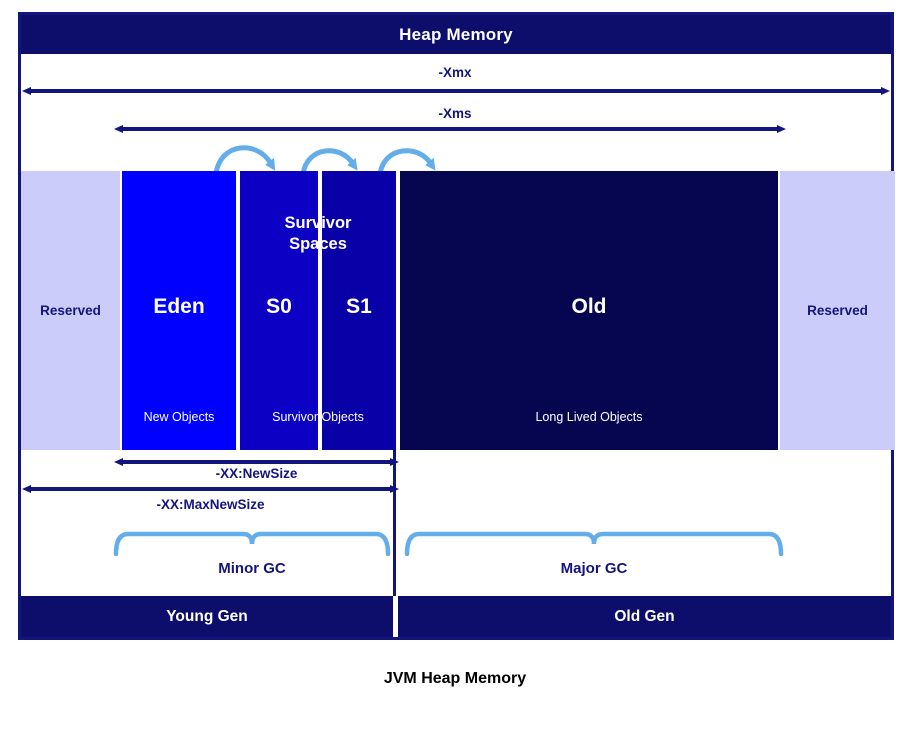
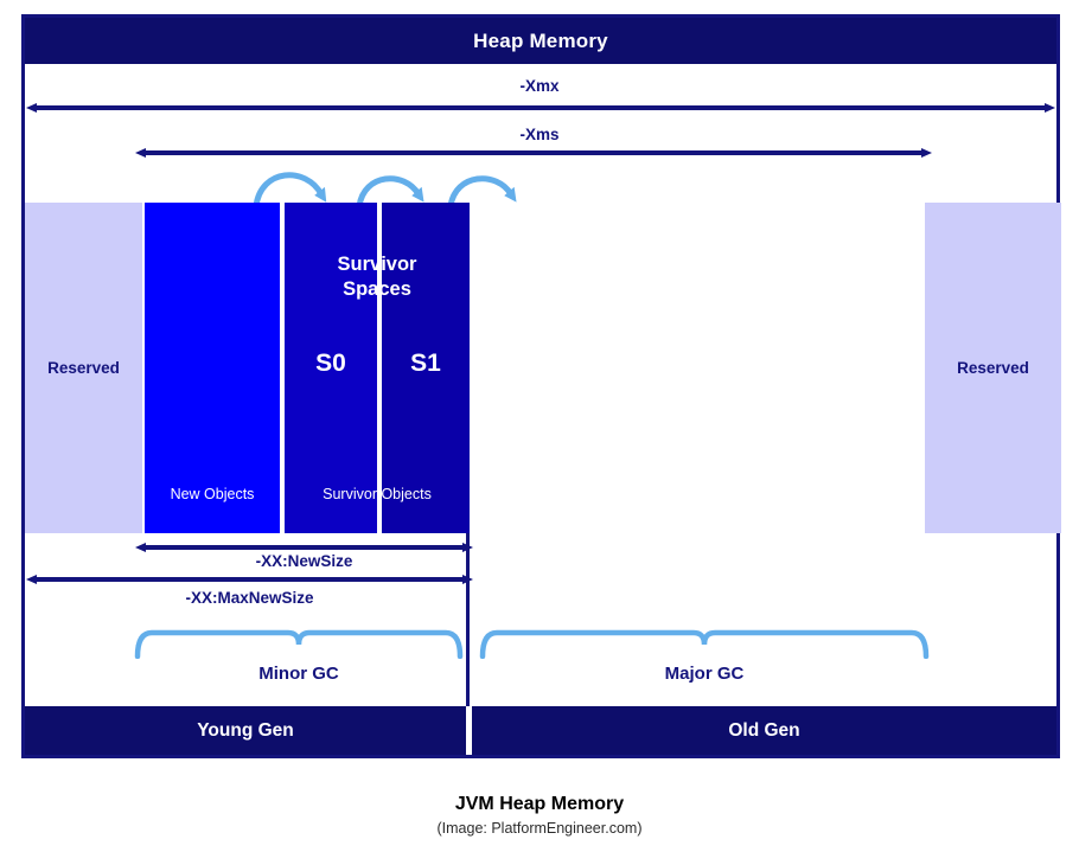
  Heap Memory
  -Xmx
  -Xms
  Reserved
- Eden
  New Objects
  S0
  S1
  Survivor
  Spaces
  Survivor Objects
- Old
- Long Lived Objects
  Reserved
  -XX:NewSize
  -XX:MaxNewSize
  Minor GC
  Major GC
  Young Gen
  Old Gen
  JVM Heap Memory
+ (Image: PlatformEngineer.com)
